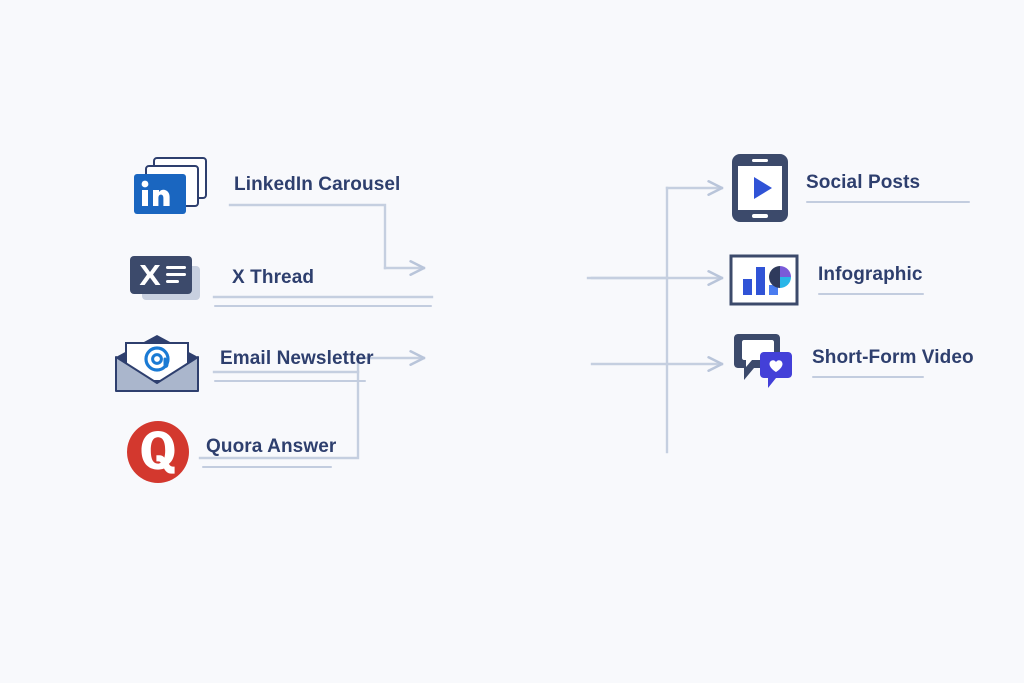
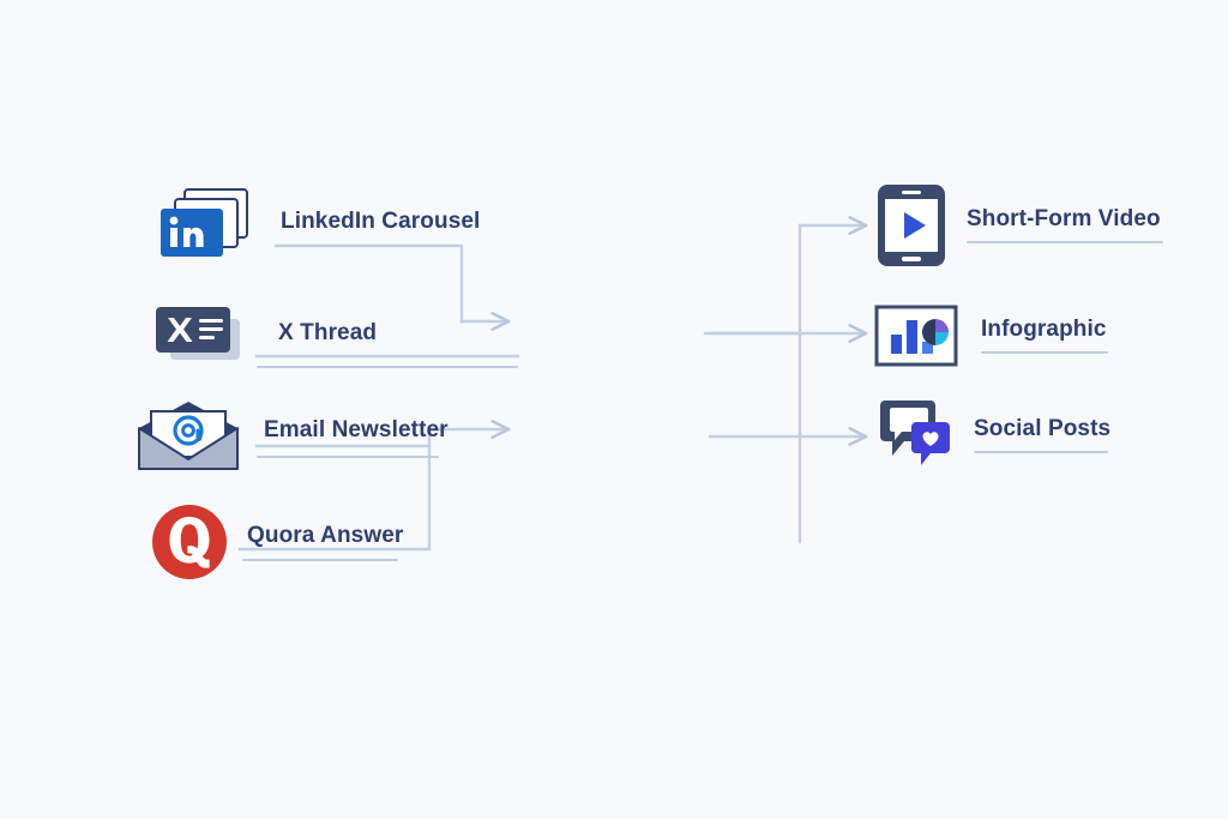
  LinkedIn Carousel
  X Thread
  Email Newsletter
  Quora Answer
- Social Posts
+ Short-Form Video
  Infographic
- Short-Form Video
+ Social Posts
